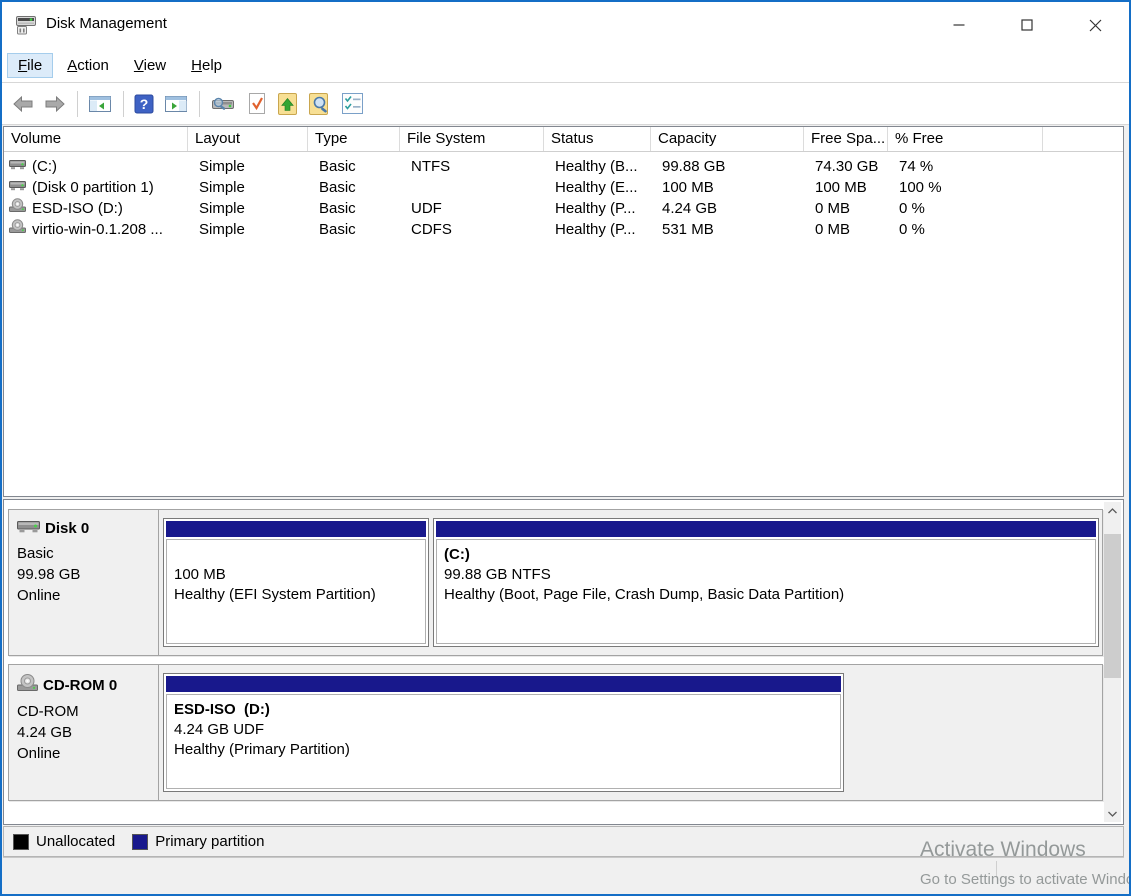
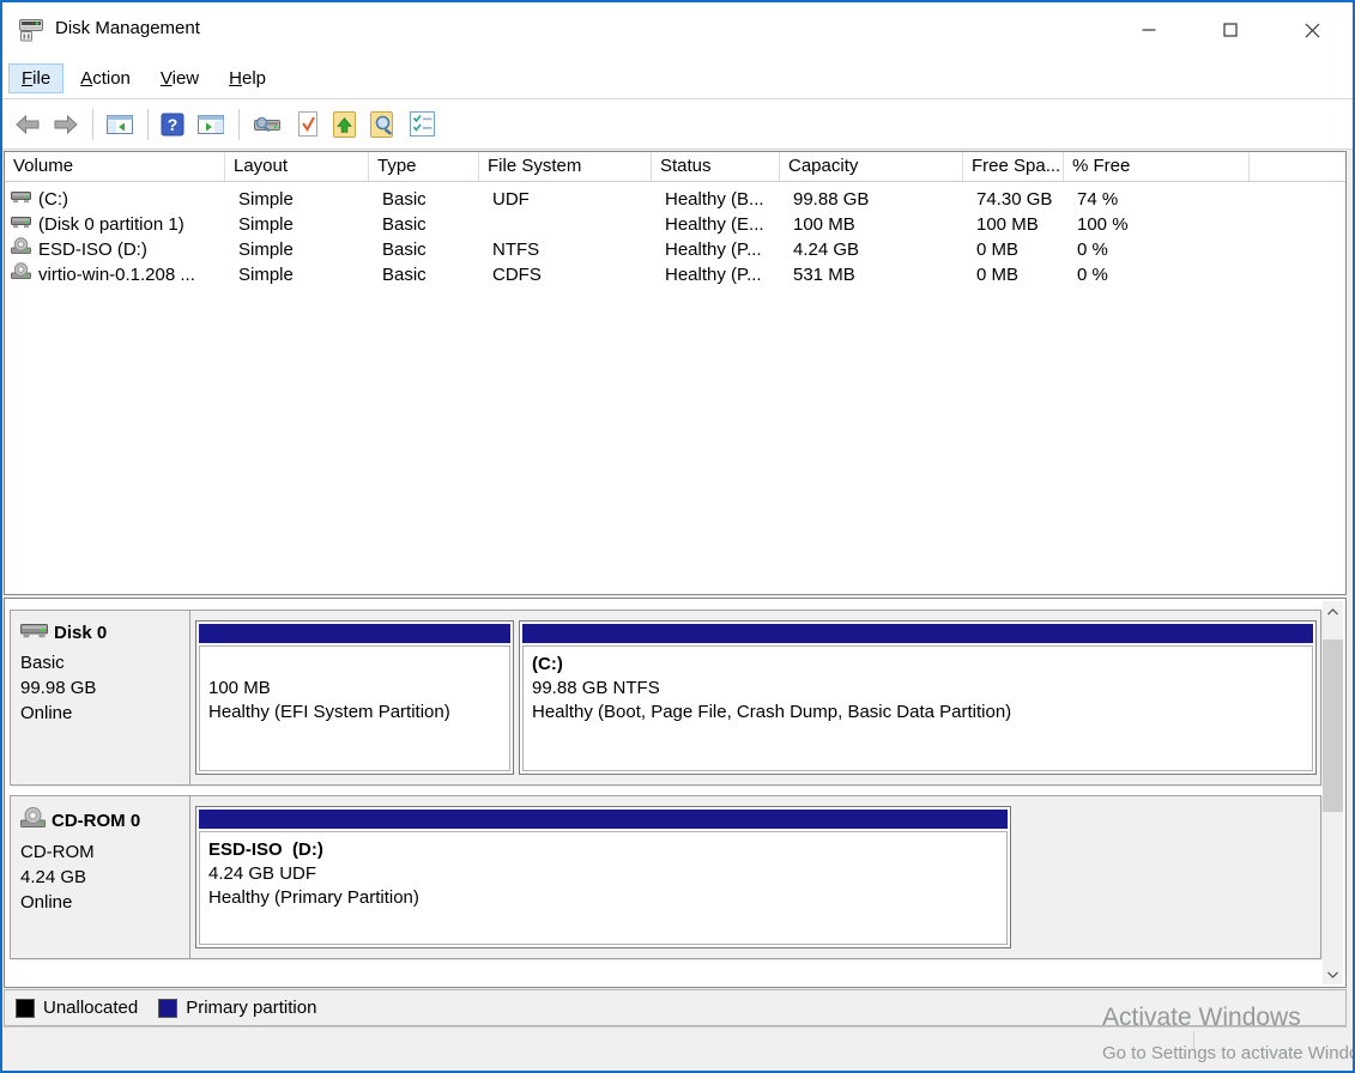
  Disk Management
  File
  Action
  View
  Help
  ?
  Volume
  Layout
  Type
  File System
  Status
  Capacity
  Free Spa...
  % Free
  (C:)
  Simple
  Basic
- NTFS
+ UDF
  Healthy (B...
  99.88 GB
  74.30 GB
  74 %
  (Disk 0 partition 1)
  Simple
  Basic
  Healthy (E...
  100 MB
  100 MB
  100 %
  ESD-ISO (D:)
  Simple
  Basic
- UDF
+ NTFS
  Healthy (P...
  4.24 GB
  0 MB
  0 %
  virtio-win-0.1.208 ...
  Simple
  Basic
  CDFS
  Healthy (P...
  531 MB
  0 MB
  0 %
  Disk 0
  Basic
  99.98 GB
  Online
  100 MB
  Healthy (EFI System Partition)
  (C:)
  99.88 GB NTFS
  Healthy (Boot, Page File, Crash Dump, Basic Data Partition)
  CD-ROM 0
  CD-ROM
  4.24 GB
  Online
  ESD-ISO (D:)
  4.24 GB UDF
  Healthy (Primary Partition)
  Unallocated
  Primary partition
  Activate Windows
  Go to Settings to activate Wind
